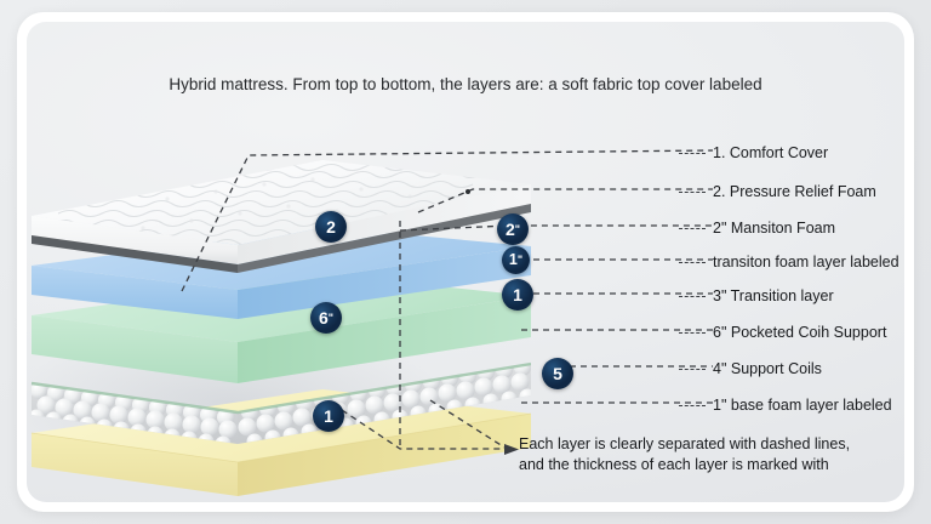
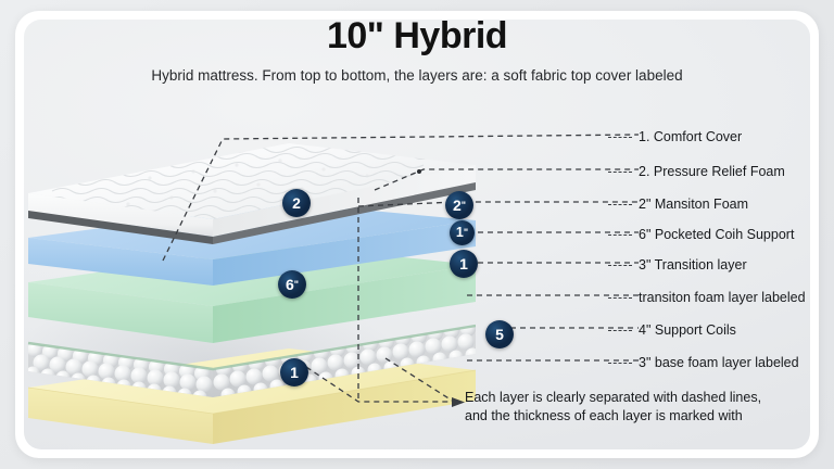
+ 10" Hybrid
  Hybrid mattress. From top to bottom, the layers are: a soft fabric top cover labeled
  2
  2
  "
  1
  "
  1
  6
  "
  5
  1
  1. Comfort Cover
  2. Pressure Relief Foam
  2" Mansiton Foam
- transiton foam layer labeled
+ 6" Pocketed Coih Support
  3" Transition layer
- 6" Pocketed Coih Support
+ transiton foam layer labeled
  4" Support Coils
- 1" base foam layer labeled
+ 3" base foam layer labeled
  Each layer is clearly separated with dashed lines,
  and the thickness of each layer is marked with
